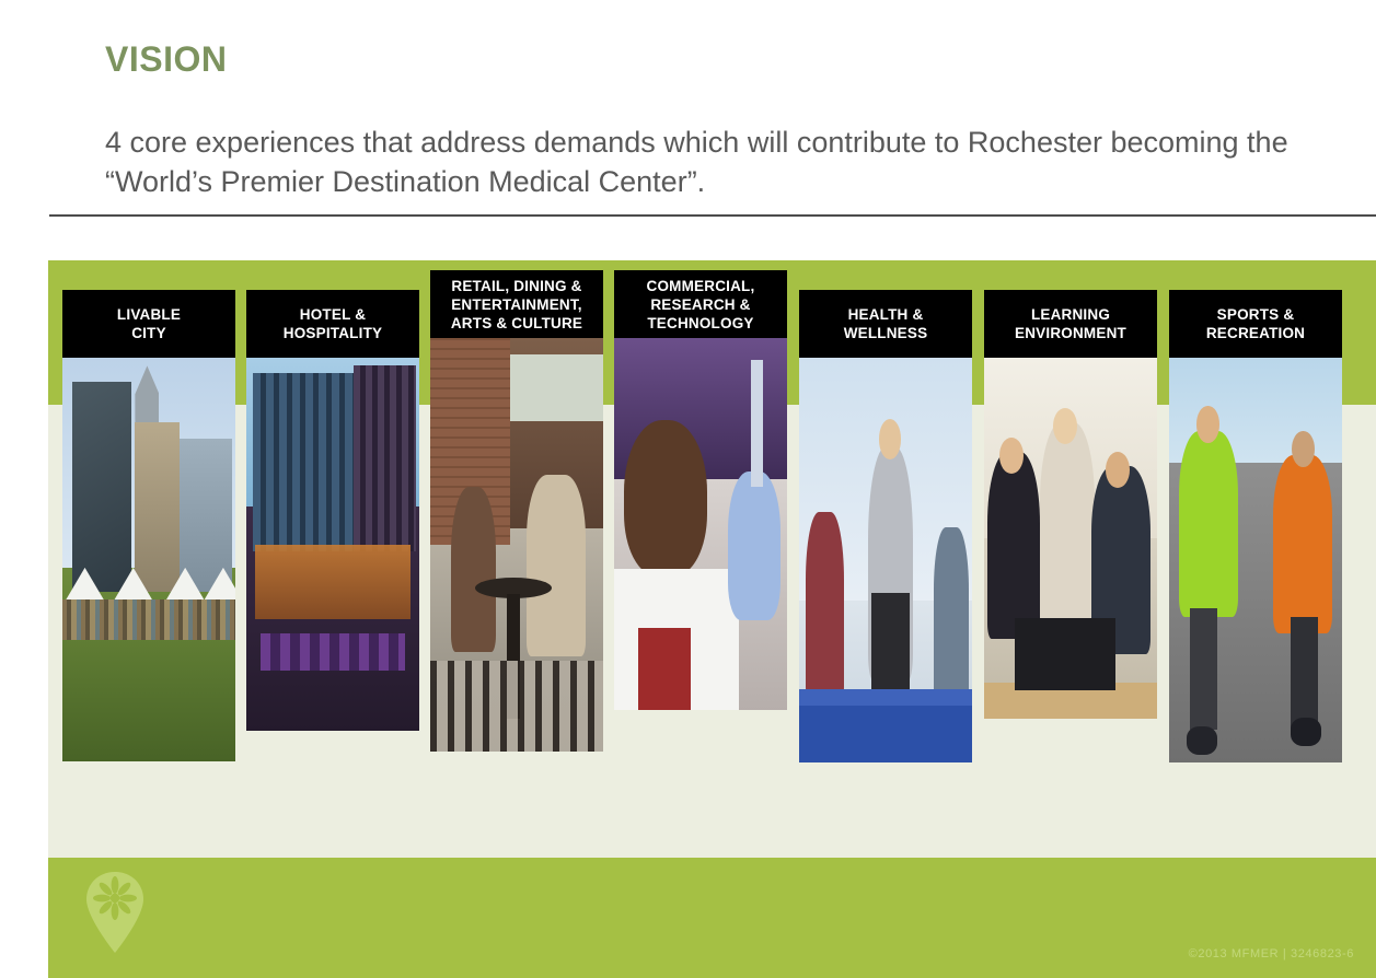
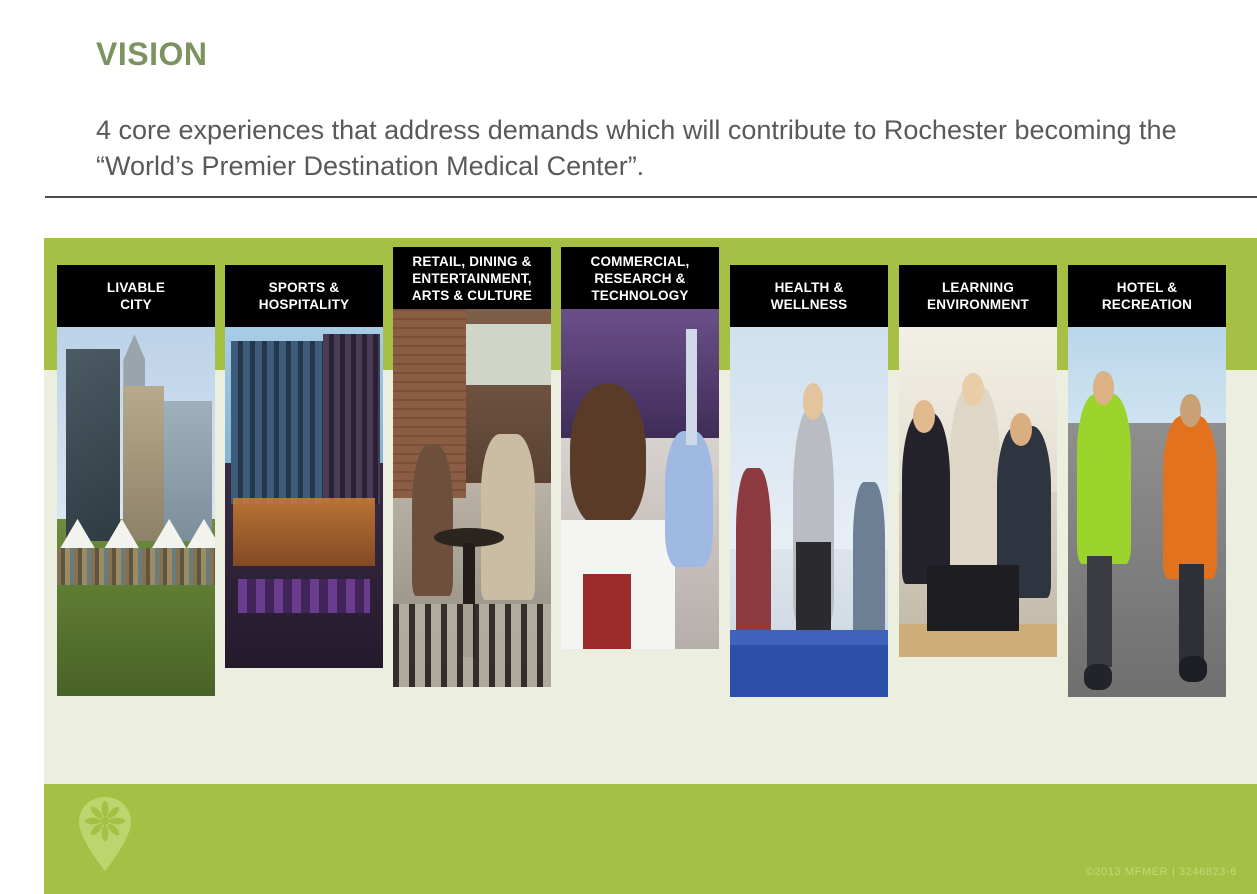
  VISION
  4 core experiences that address demands which will contribute to Rochester becoming the “World’s Premier Destination Medical Center”.
  LIVABLE
  CITY
- HOTEL &
+ SPORTS &
  HOSPITALITY
  RETAIL, DINING &
  ENTERTAINMENT,
  ARTS & CULTURE
  COMMERCIAL,
  RESEARCH &
  TECHNOLOGY
  HEALTH &
  WELLNESS
  LEARNING
  ENVIRONMENT
- SPORTS &
+ HOTEL &
  RECREATION
  ©2013 MFMER | 3246823-6
